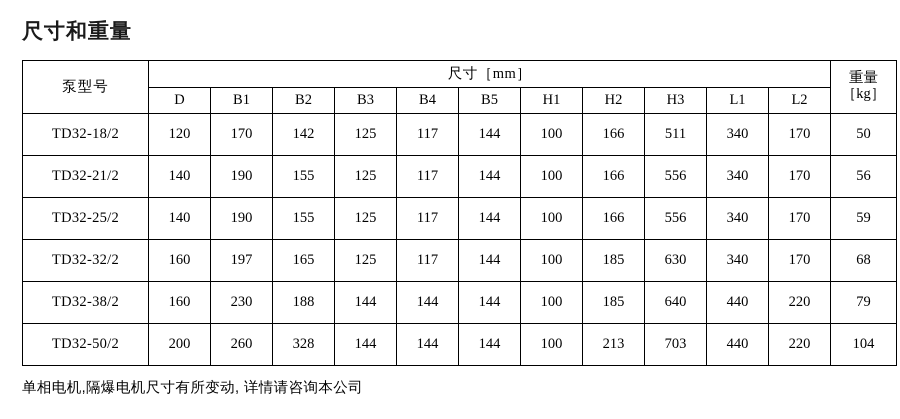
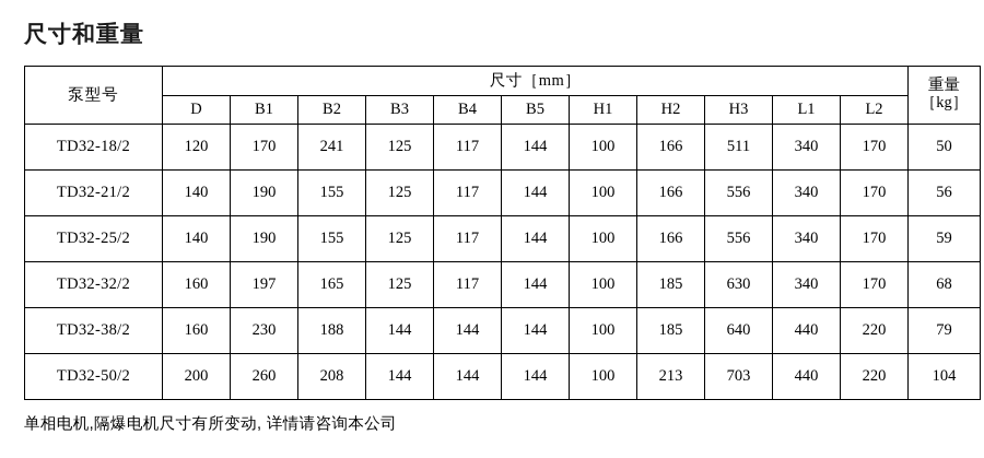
  尺寸和重量
  泵型号	尺寸［mm］	重量 ［kg］
  D	B1	B2	B3	B4	B5	H1	H2	H3	L1	L2
- TD32-18/2	120	170	142	125	117	144	100	166	511	340	170	50
+ TD32-18/2	120	170	241	125	117	144	100	166	511	340	170	50
  TD32-21/2	140	190	155	125	117	144	100	166	556	340	170	56
  TD32-25/2	140	190	155	125	117	144	100	166	556	340	170	59
  TD32-32/2	160	197	165	125	117	144	100	185	630	340	170	68
  TD32-38/2	160	230	188	144	144	144	100	185	640	440	220	79
- TD32-50/2	200	260	328	144	144	144	100	213	703	440	220	104
+ TD32-50/2	200	260	208	144	144	144	100	213	703	440	220	104
  单相电机,隔爆电机尺寸有所变动, 详情请咨询本公司
